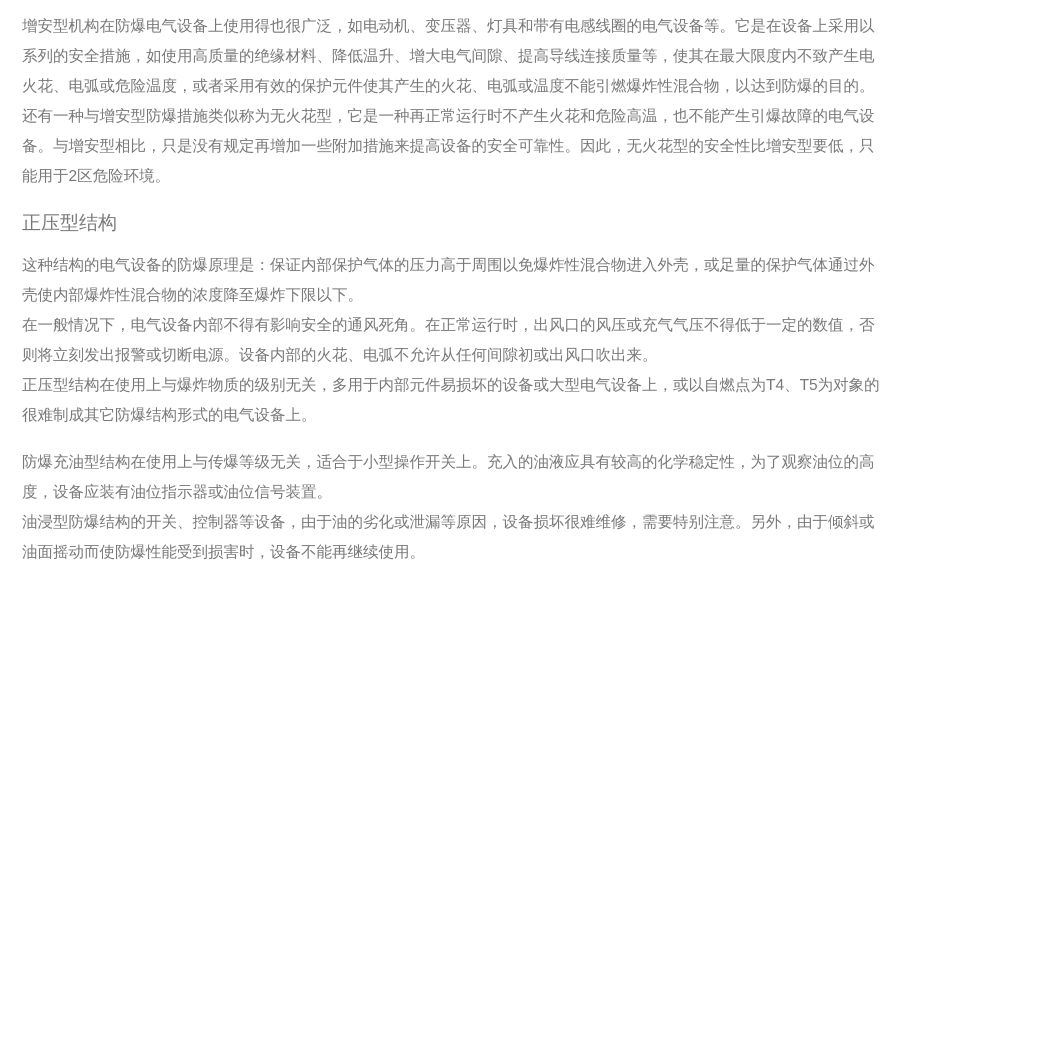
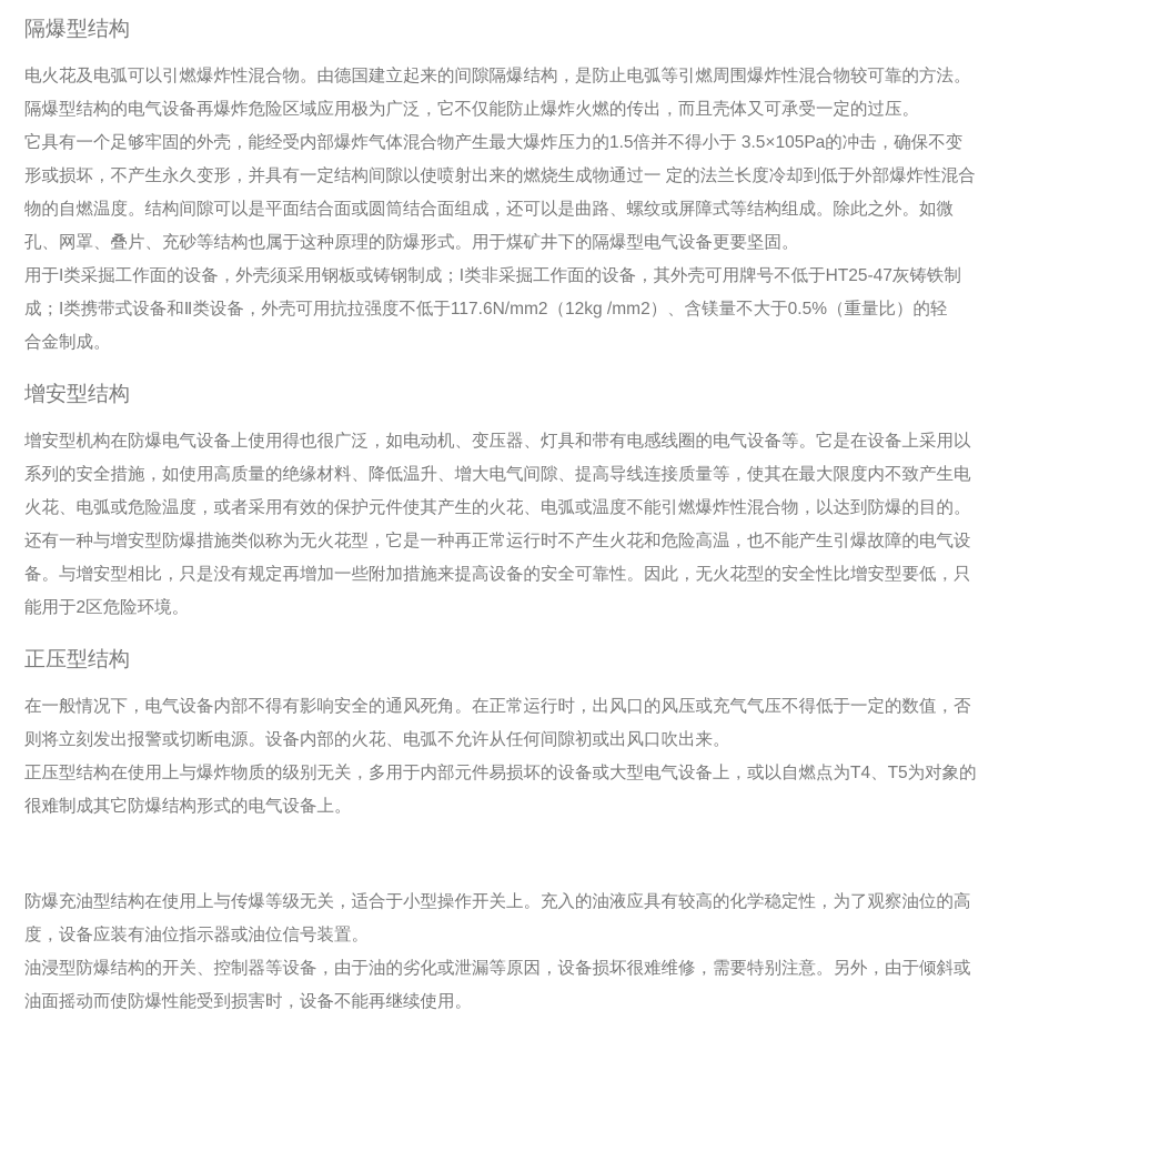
+ 隔爆型结构
+ 电火花及电弧可以引燃爆炸性混合物。由德国建立起来的间隙隔爆结构，是防止电弧等引燃周围爆炸性混合物较可靠的方法。
+ 隔爆型结构的电气设备再爆炸危险区域应用极为广泛，它不仅能防止爆炸火燃的传出，而且壳体又可承受一定的过压。
+ 它具有一个足够牢固的外壳，能经受内部爆炸气体混合物产生最大爆炸压力的1.5倍并不得小于 3.5×105Pa的冲击，确保不变
+ 形或损坏，不产生永久变形，并具有一定结构间隙以使喷射出来的燃烧生成物通过一 定的法兰长度冷却到低于外部爆炸性混合
+ 物的自燃温度。结构间隙可以是平面结合面或圆筒结合面组成，还可以是曲路、螺纹或屏障式等结构组成。除此之外。如微
+ 孔、网罩、叠片、充砂等结构也属于这种原理的防爆形式。用于煤矿井下的隔爆型电气设备更要坚固。
+ 用于I类采掘工作面的设备，外壳须采用钢板或铸钢制成；I类非采掘工作面的设备，其外壳可用牌号不低于HT25-47灰铸铁制
+ 成；I类携带式设备和Ⅱ类设备，外壳可用抗拉强度不低于117.6N/mm2（12kg /mm2）、含镁量不大于0.5%（重量比）的轻
+ 合金制成。
+ 增安型结构
  增安型机构在防爆电气设备上使用得也很广泛，如电动机、变压器、灯具和带有电感线圈的电气设备等。它是在设备上采用以
  系列的安全措施，如使用高质量的绝缘材料、降低温升、增大电气间隙、提高导线连接质量等，使其在最大限度内不致产生电
  火花、电弧或危险温度，或者采用有效的保护元件使其产生的火花、电弧或温度不能引燃爆炸性混合物，以达到防爆的目的。
  还有一种与增安型防爆措施类似称为无火花型，它是一种再正常运行时不产生火花和危险高温，也不能产生引爆故障的电气设
  备。与增安型相比，只是没有规定再增加一些附加措施来提高设备的安全可靠性。因此，无火花型的安全性比增安型要低，只
  能用于2区危险环境。
  正压型结构
- 这种结构的电气设备的防爆原理是：保证内部保护气体的压力高于周围以免爆炸性混合物进入外壳，或足量的保护气体通过外
- 壳使内部爆炸性混合物的浓度降至爆炸下限以下。
  在一般情况下，电气设备内部不得有影响安全的通风死角。在正常运行时，出风口的风压或充气气压不得低于一定的数值，否
  则将立刻发出报警或切断电源。设备内部的火花、电弧不允许从任何间隙初或出风口吹出来。
  正压型结构在使用上与爆炸物质的级别无关，多用于内部元件易损坏的设备或大型电气设备上，或以自燃点为T4、T5为对象的
  很难制成其它防爆结构形式的电气设备上。
  防爆充油型结构在使用上与传爆等级无关，适合于小型操作开关上。充入的油液应具有较高的化学稳定性，为了观察油位的高
  度，设备应装有油位指示器或油位信号装置。
  油浸型防爆结构的开关、控制器等设备，由于油的劣化或泄漏等原因，设备损坏很难维修，需要特别注意。另外，由于倾斜或
  油面摇动而使防爆性能受到损害时，设备不能再继续使用。
